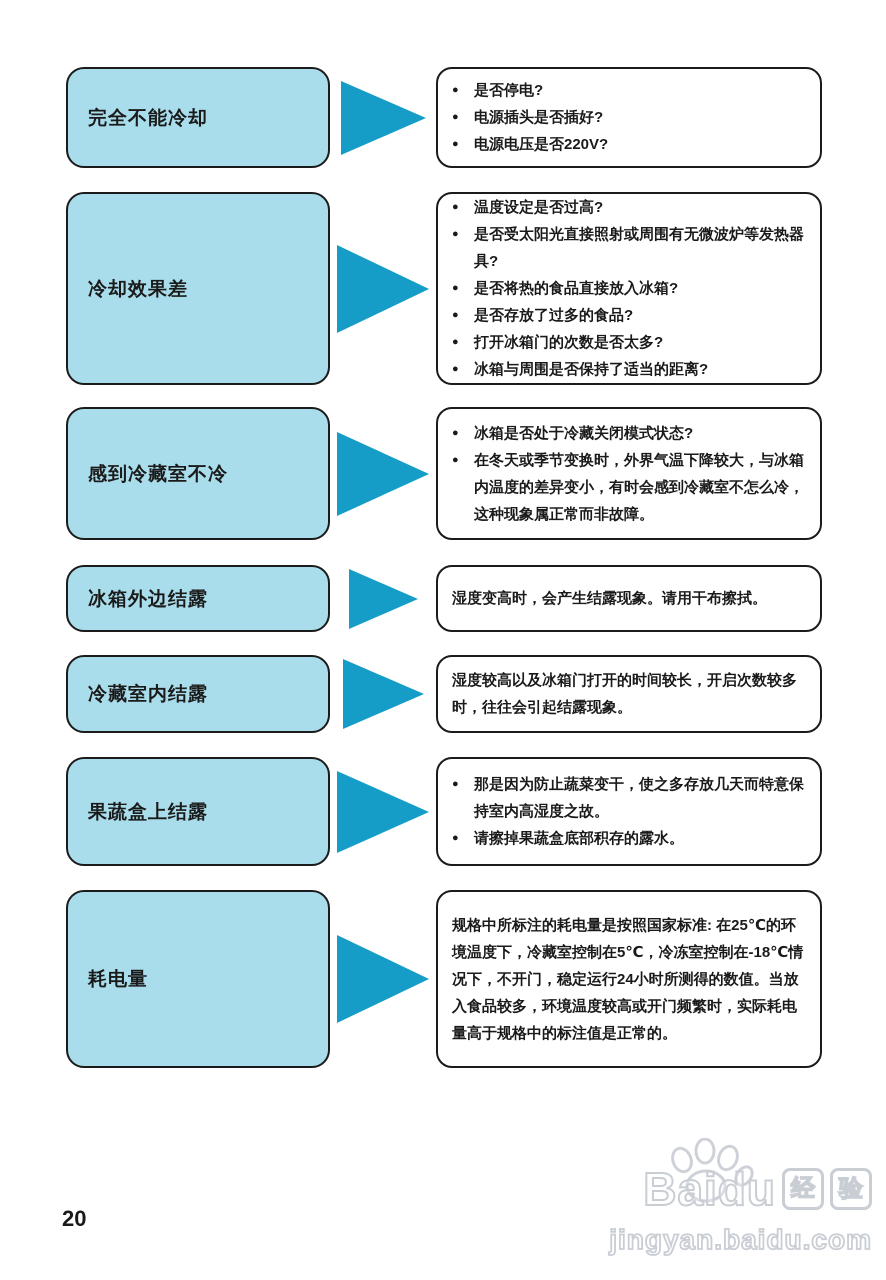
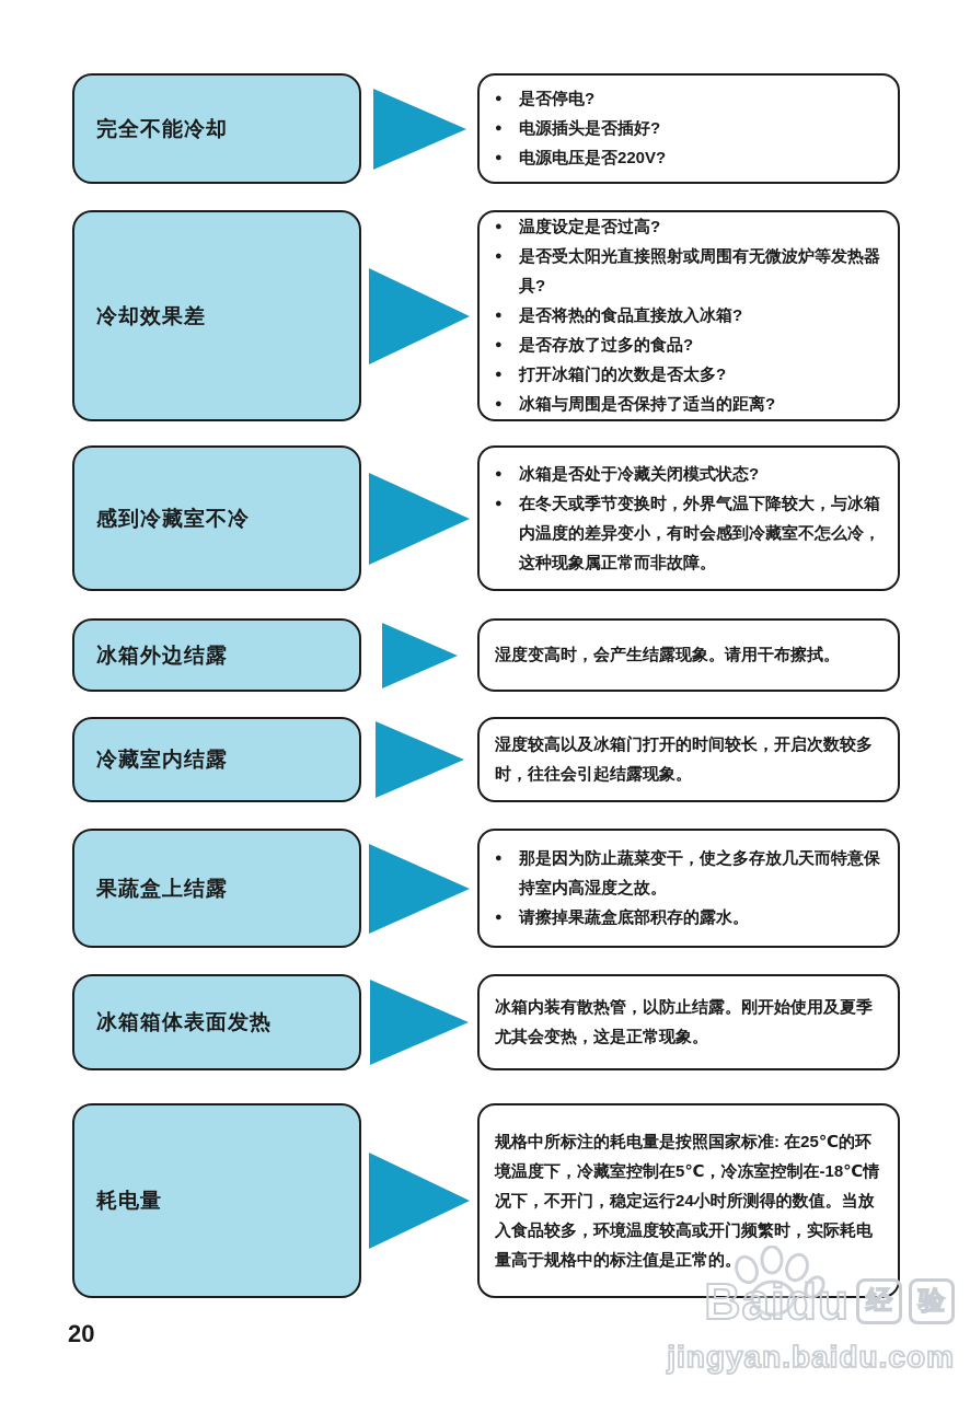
  完全不能冷却
  ●
  是否停电?
  ●
  电源插头是否插好?
  ●
  电源电压是否220V?
  冷却效果差
  ●
  温度设定是否过高?
  ●
  是否受太阳光直接照射或周围有无微波炉等发热器具?
  ●
  是否将热的食品直接放入冰箱?
  ●
  是否存放了过多的食品?
  ●
  打开冰箱门的次数是否太多?
  ●
  冰箱与周围是否保持了适当的距离?
  感到冷藏室不冷
  ●
  冰箱是否处于冷藏关闭模式状态?
  ●
  在冬天或季节变换时，外界气温下降较大，与冰箱内温度的差异变小，有时会感到冷藏室不怎么冷，这种现象属正常而非故障。
  冰箱外边结露
  湿度变高时，会产生结露现象。请用干布擦拭。
  冷藏室内结露
  湿度较高以及冰箱门打开的时间较长，开启次数较多时，往往会引起结露现象。
  果蔬盒上结露
  ●
  那是因为防止蔬菜变干，使之多存放几天而特意保持室内高湿度之故。
  ●
  请擦掉果蔬盒底部积存的露水。
+ 冰箱箱体表面发热
+ 冰箱内装有散热管，以防止结露。刚开始使用及夏季尤其会变热，这是正常现象。
  耗电量
  规格中所标注的耗电量是按照国家标准: 在25℃的环境温度下，冷藏室控制在5℃，冷冻室控制在-18℃情况下，不开门，稳定运行24小时所测得的数值。当放入食品较多，环境温度较高或开门频繁时，实际耗电量高于规格中的标注值是正常的。
  20
  Baidu
  经
  验
  jingyan.baidu.com
